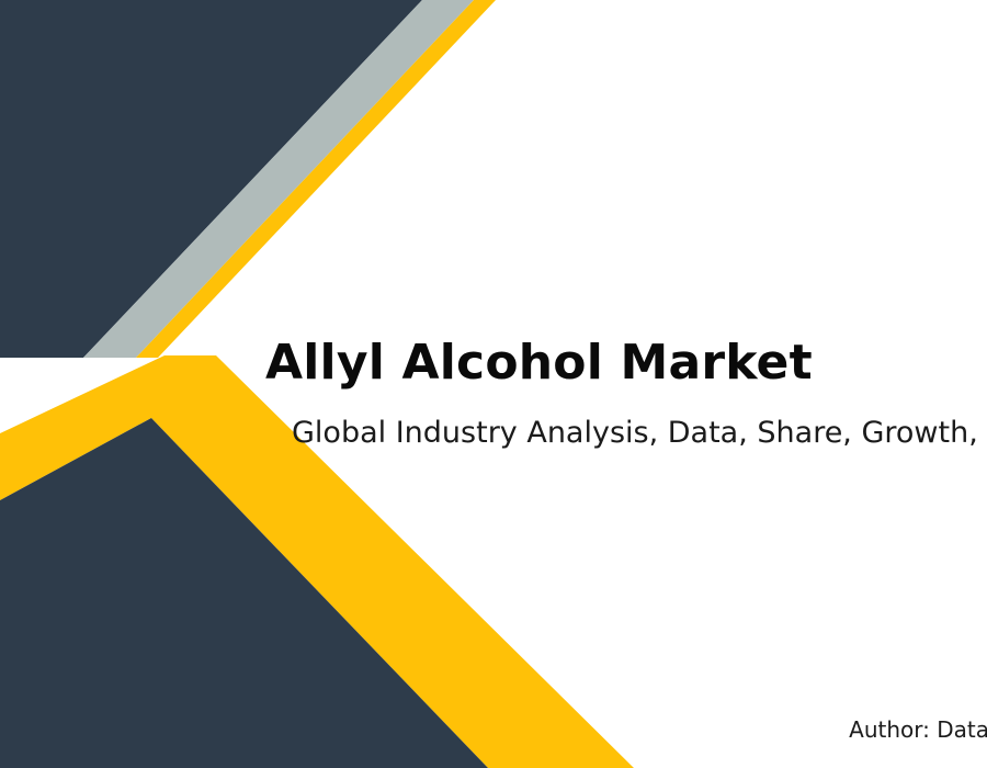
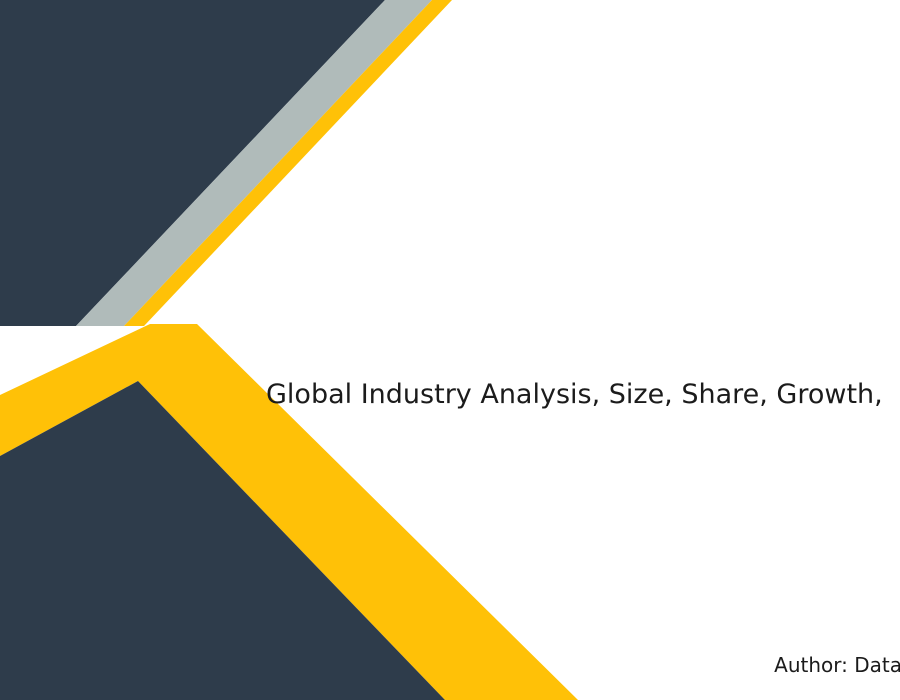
- Allyl Alcohol Market
- Global Industry Analysis, Data, Share, Growth,
+ Global Industry Analysis, Size, Share, Growth,
  Author: Data
